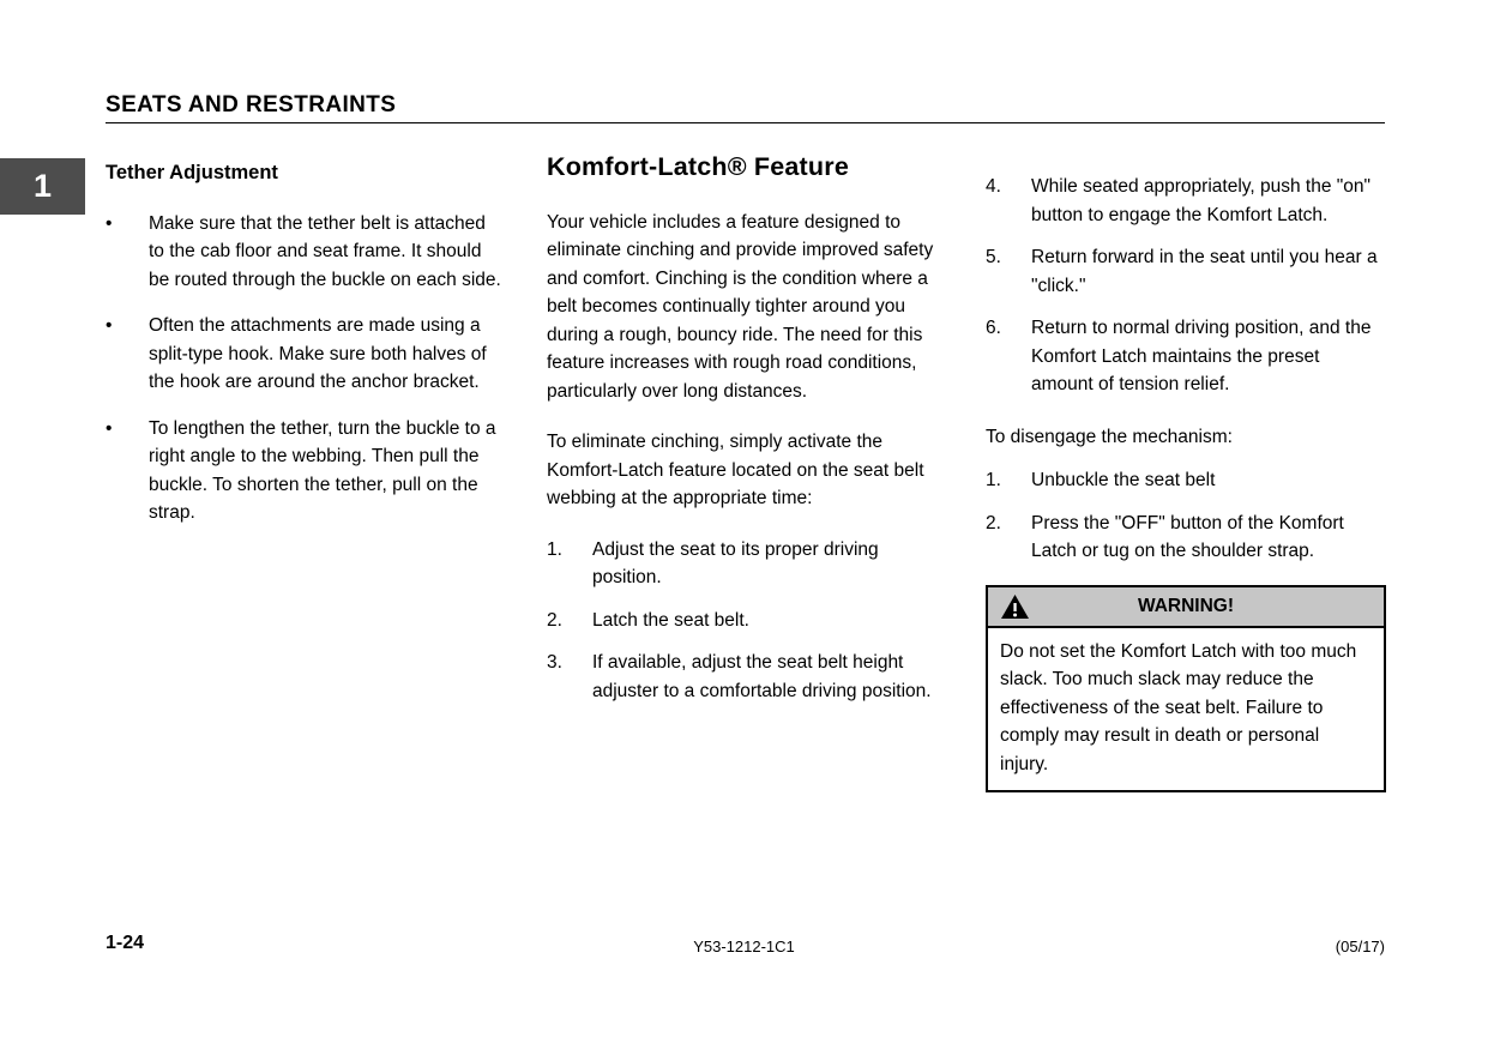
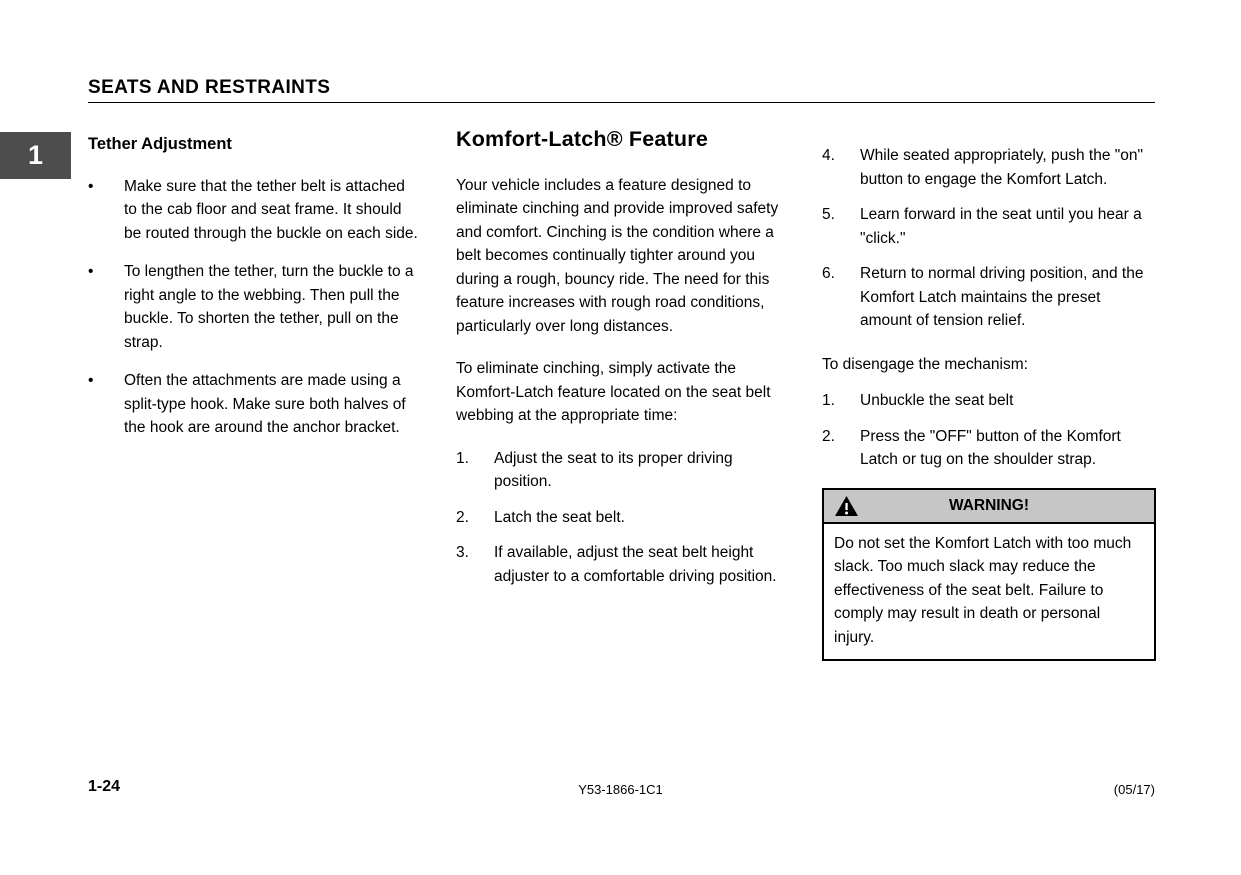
  SEATS AND RESTRAINTS
  1
  Tether Adjustment
  •
  Make sure that the tether belt is attached to the cab floor and seat frame. It should be routed through the buckle on each side.
  •
- Often the attachments are made using a split-type hook. Make sure both halves of the hook are around the anchor bracket.
+ To lengthen the tether, turn the buckle to a right angle to the webbing. Then pull the buckle. To shorten the tether, pull on the strap.
  •
- To lengthen the tether, turn the buckle to a right angle to the webbing. Then pull the buckle. To shorten the tether, pull on the strap.
+ Often the attachments are made using a split-type hook. Make sure both halves of the hook are around the anchor bracket.
  Komfort-Latch® Feature
  Your vehicle includes a feature designed to eliminate cinching and provide improved safety and comfort. Cinching is the condition where a belt becomes continually tighter around you during a rough, bouncy ride. The need for this feature increases with rough road conditions, particularly over long distances.
  To eliminate cinching, simply activate the Komfort-Latch feature located on the seat belt webbing at the appropriate time:
  1.
  Adjust the seat to its proper driving position.
  2.
  Latch the seat belt.
  3.
  If available, adjust the seat belt height adjuster to a comfortable driving position.
  4.
  While seated appropriately, push the "on" button to engage the Komfort Latch.
  5.
- Return forward in the seat until you hear a "click."
+ Learn forward in the seat until you hear a "click."
  6.
  Return to normal driving position, and the Komfort Latch maintains the preset amount of tension relief.
  To disengage the mechanism:
  1.
  Unbuckle the seat belt
  2.
  Press the "OFF" button of the Komfort Latch or tug on the shoulder strap.
  WARNING!
  Do not set the Komfort Latch with too much slack. Too much slack may reduce the effectiveness of the seat belt. Failure to comply may result in death or personal injury.
  1-24
- Y53-1212-1C1
+ Y53-1866-1C1
  (05/17)
